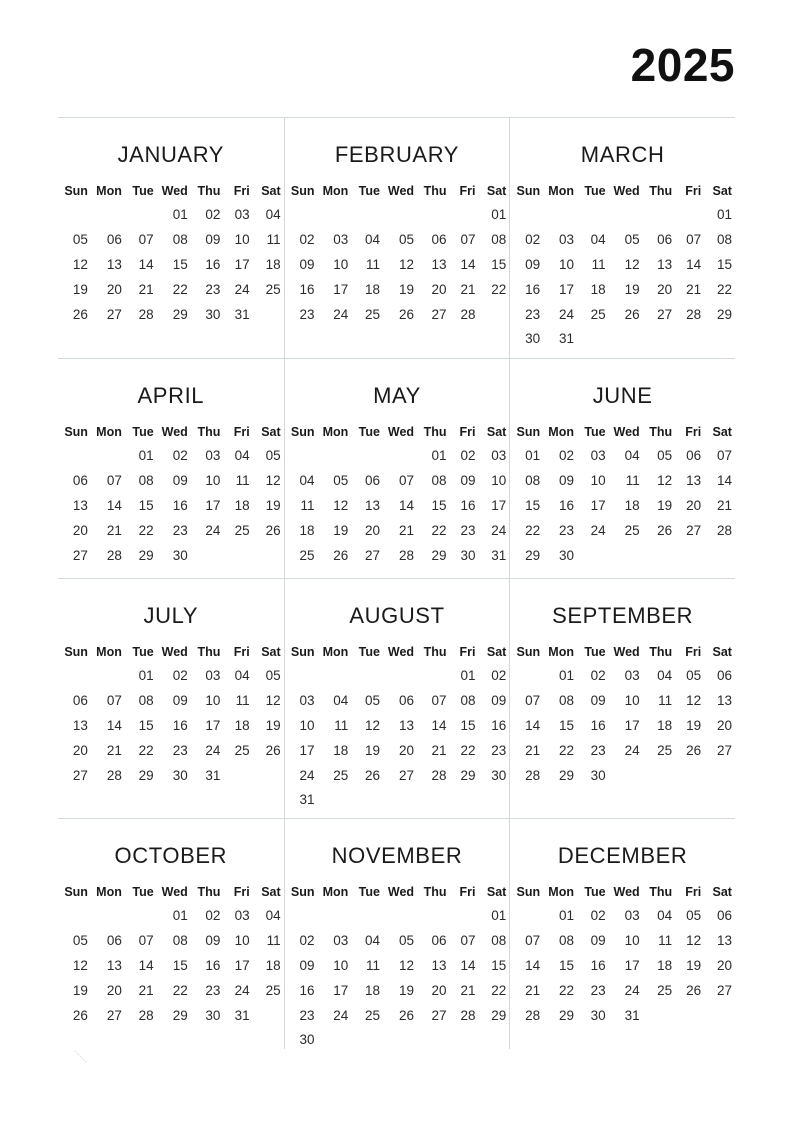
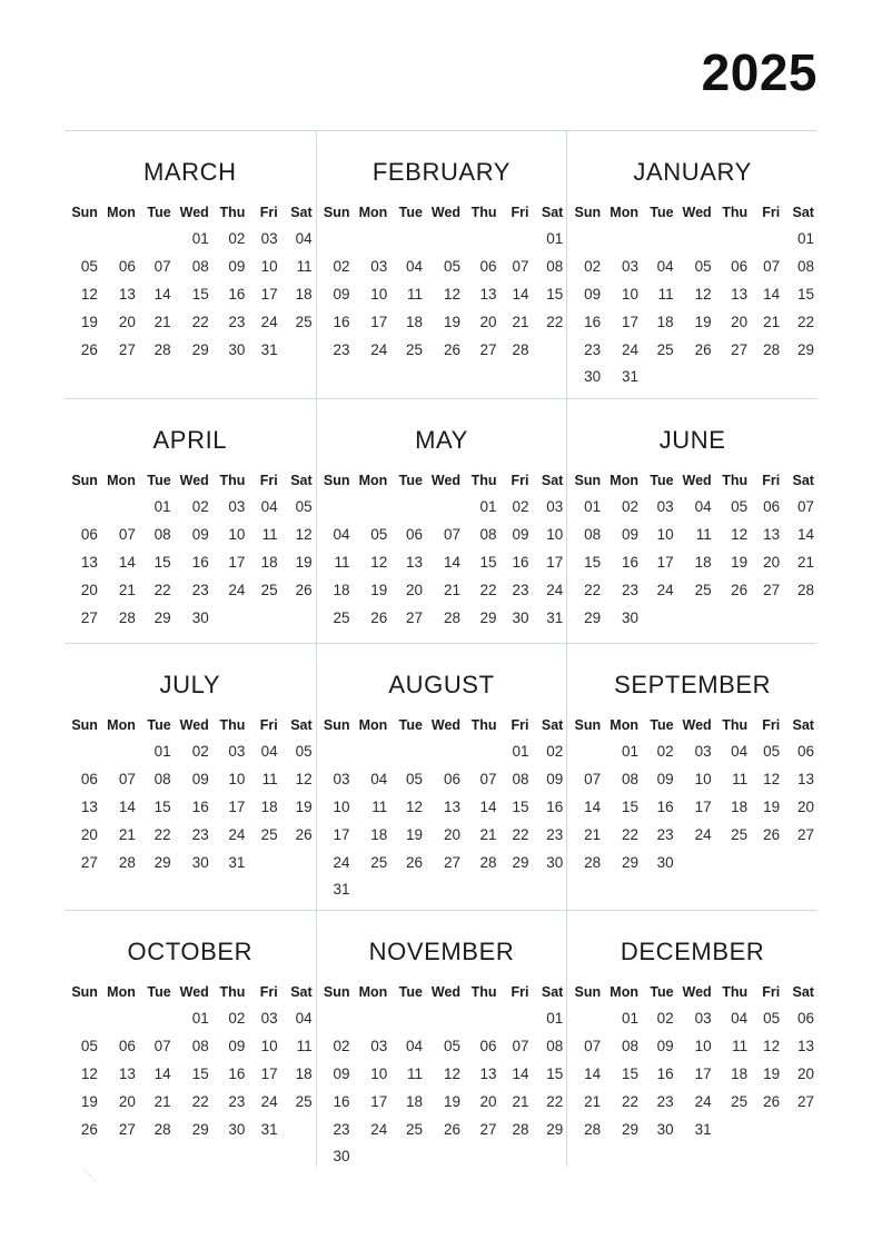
  2025
- JANUARY
+ MARCH
  Sun	Mon	Tue	Wed	Thu	Fri	Sat
  			01	02	03	04
  05	06	07	08	09	10	11
  12	13	14	15	16	17	18
  19	20	21	22	23	24	25
  26	27	28	29	30	31
  FEBRUARY
  Sun	Mon	Tue	Wed	Thu	Fri	Sat
  						01
  02	03	04	05	06	07	08
  09	10	11	12	13	14	15
  16	17	18	19	20	21	22
  23	24	25	26	27	28
- MARCH
+ JANUARY
  Sun	Mon	Tue	Wed	Thu	Fri	Sat
  						01
  02	03	04	05	06	07	08
  09	10	11	12	13	14	15
  16	17	18	19	20	21	22
  23	24	25	26	27	28	29
  30	31
  APRIL
  Sun	Mon	Tue	Wed	Thu	Fri	Sat
  		01	02	03	04	05
  06	07	08	09	10	11	12
  13	14	15	16	17	18	19
  20	21	22	23	24	25	26
  27	28	29	30
  MAY
  Sun	Mon	Tue	Wed	Thu	Fri	Sat
  				01	02	03
  04	05	06	07	08	09	10
  11	12	13	14	15	16	17
  18	19	20	21	22	23	24
  25	26	27	28	29	30	31
  JUNE
  Sun	Mon	Tue	Wed	Thu	Fri	Sat
  01	02	03	04	05	06	07
  08	09	10	11	12	13	14
  15	16	17	18	19	20	21
  22	23	24	25	26	27	28
  29	30
  JULY
  Sun	Mon	Tue	Wed	Thu	Fri	Sat
  		01	02	03	04	05
  06	07	08	09	10	11	12
  13	14	15	16	17	18	19
  20	21	22	23	24	25	26
  27	28	29	30	31
  AUGUST
  Sun	Mon	Tue	Wed	Thu	Fri	Sat
  					01	02
  03	04	05	06	07	08	09
  10	11	12	13	14	15	16
  17	18	19	20	21	22	23
  24	25	26	27	28	29	30
  31
  SEPTEMBER
  Sun	Mon	Tue	Wed	Thu	Fri	Sat
  	01	02	03	04	05	06
  07	08	09	10	11	12	13
  14	15	16	17	18	19	20
  21	22	23	24	25	26	27
  28	29	30
  OCTOBER
  Sun	Mon	Tue	Wed	Thu	Fri	Sat
  			01	02	03	04
  05	06	07	08	09	10	11
  12	13	14	15	16	17	18
  19	20	21	22	23	24	25
  26	27	28	29	30	31
  NOVEMBER
  Sun	Mon	Tue	Wed	Thu	Fri	Sat
  						01
  02	03	04	05	06	07	08
  09	10	11	12	13	14	15
  16	17	18	19	20	21	22
  23	24	25	26	27	28	29
  30
  DECEMBER
  Sun	Mon	Tue	Wed	Thu	Fri	Sat
  	01	02	03	04	05	06
  07	08	09	10	11	12	13
  14	15	16	17	18	19	20
  21	22	23	24	25	26	27
  28	29	30	31
